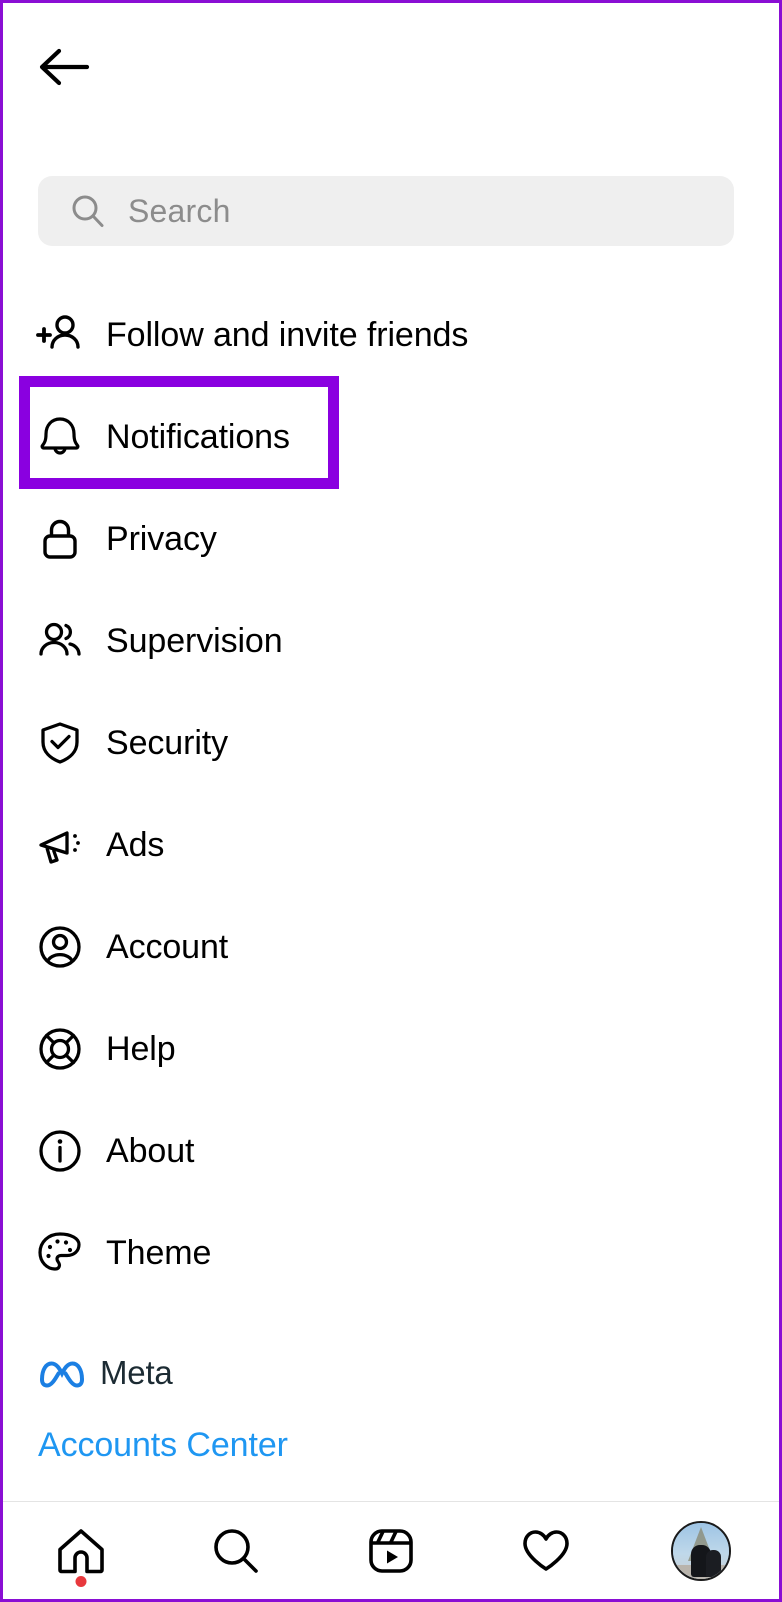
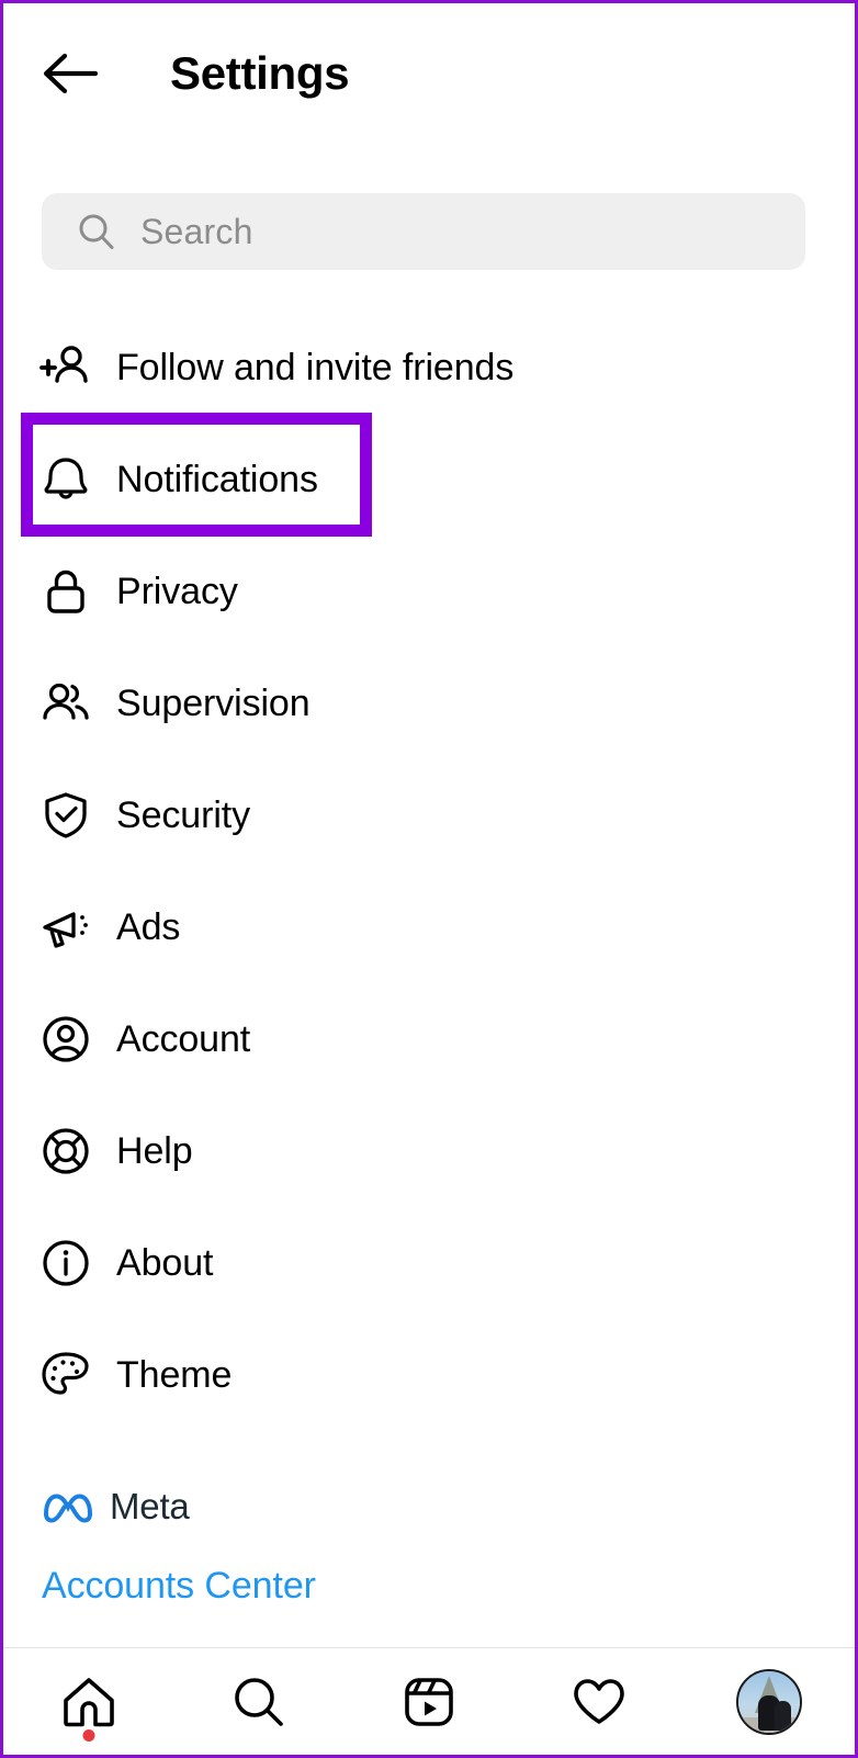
+ Settings
  Search
  Follow and invite friends
  Notifications
  Privacy
  Supervision
  Security
  Ads
  Account
  Help
  About
  Theme
  Meta
  Accounts Center
